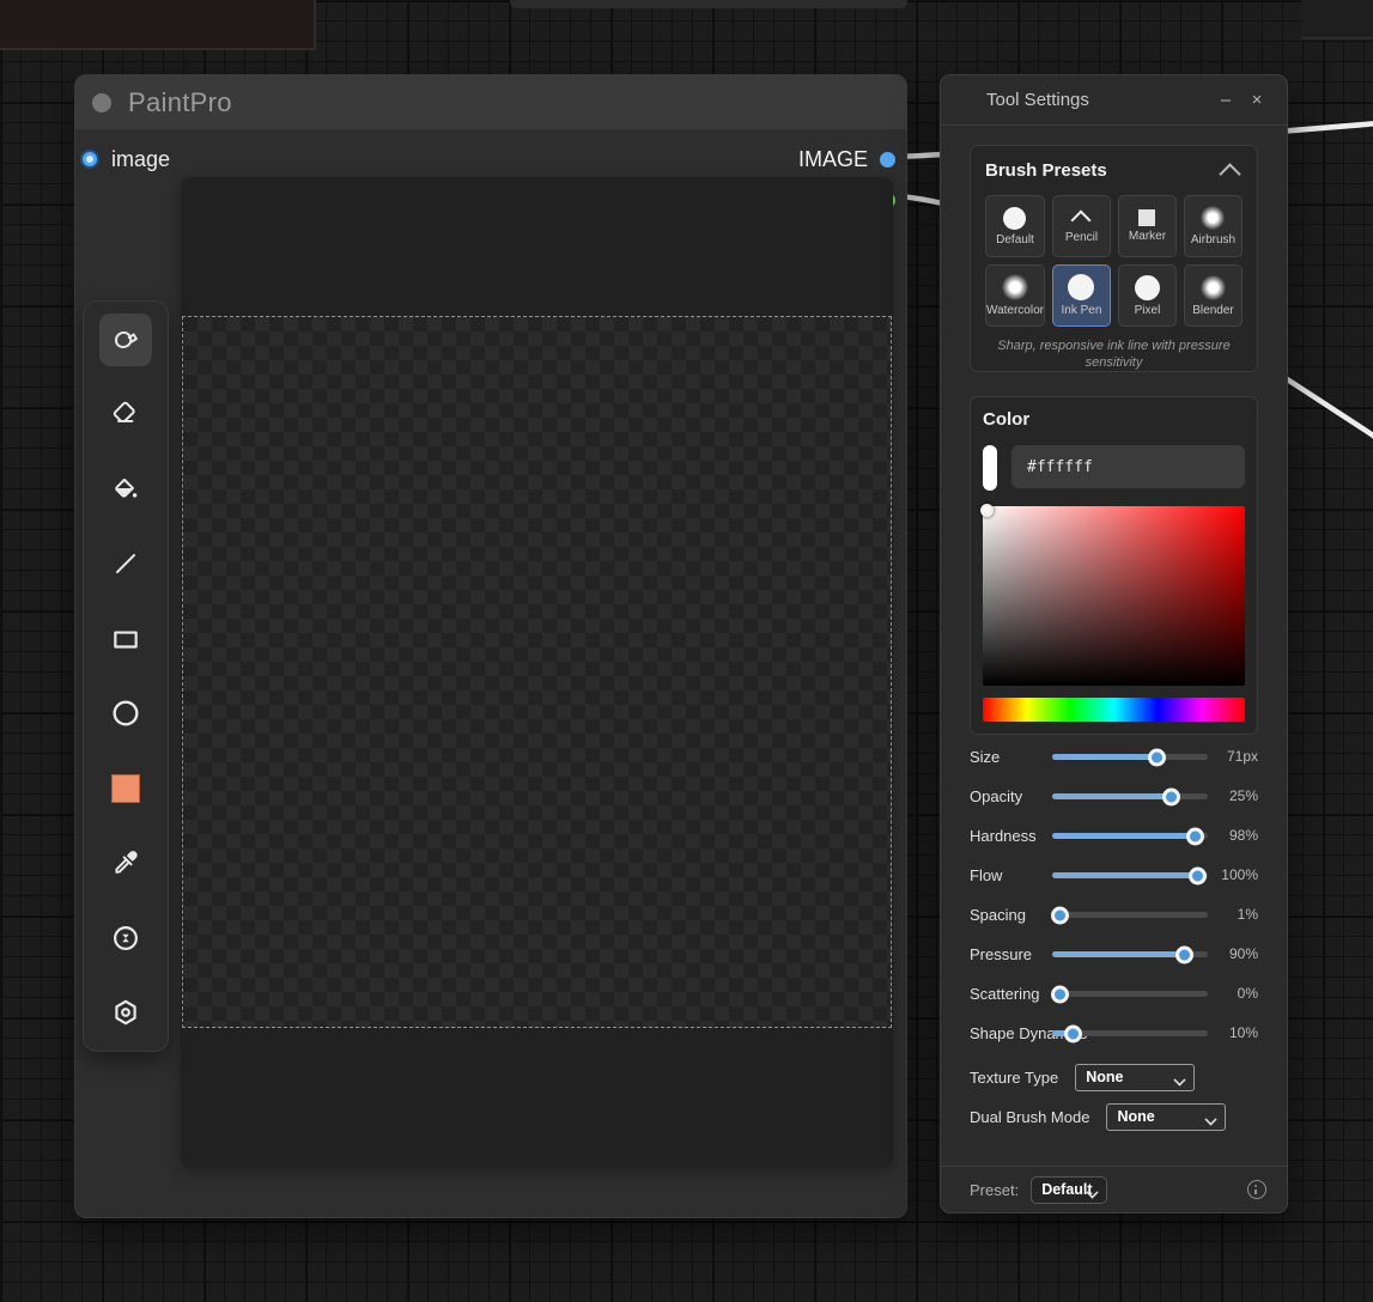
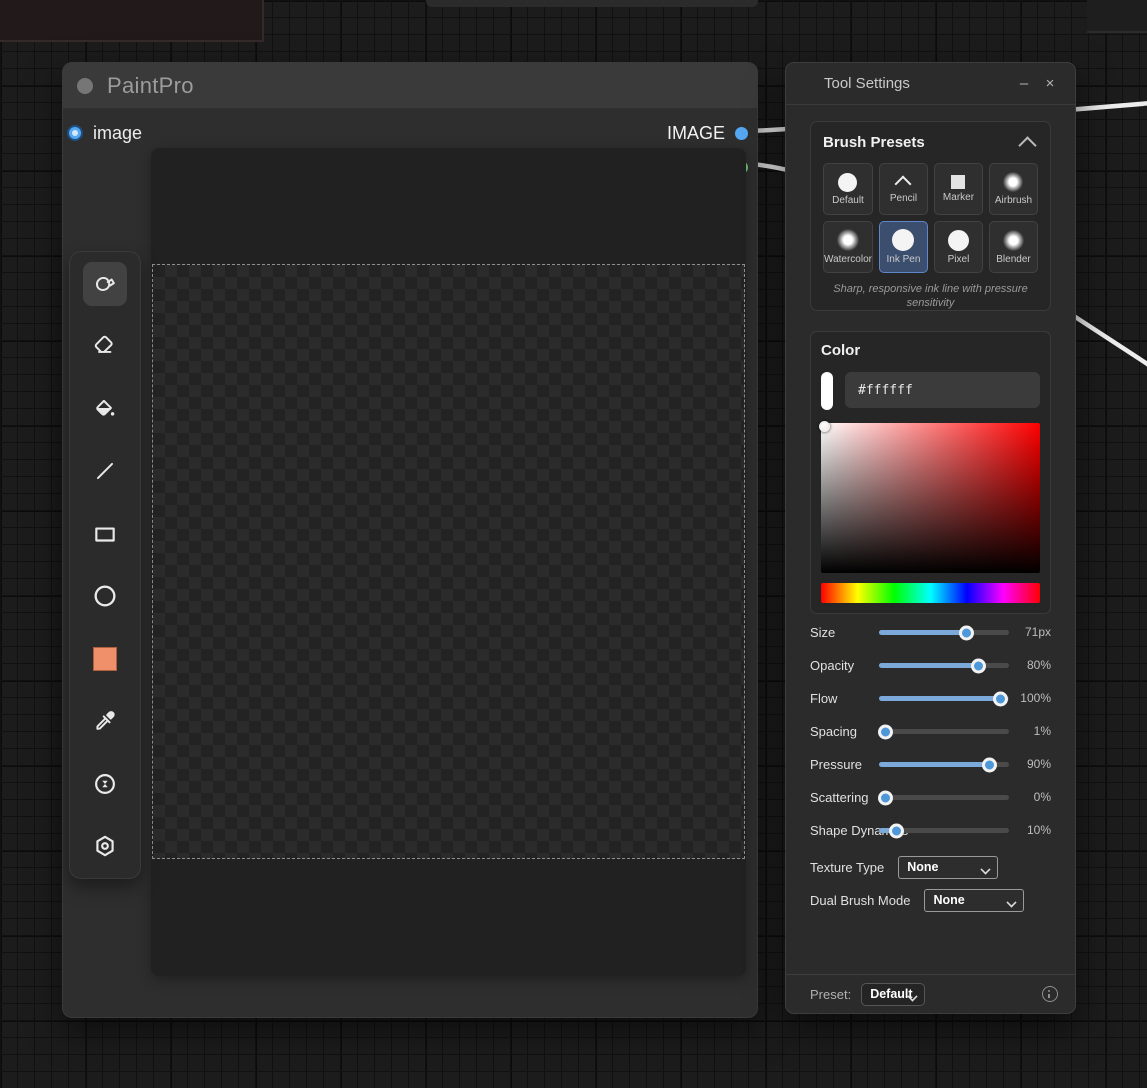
  PaintPro
  image
  IMAGE
  Tool Settings
  –
  ×
  Brush Presets
  Default
  Pencil
  Marker
  Airbrush
  Watercolor
  Ink Pen
  Pixel
  Blender
  Sharp, responsive ink line with pressure sensitivity
  Color
  #ffffff
  Size
  71px
  Opacity
- 25%
+ 80%
- Hardness
- 98%
  Flow
  100%
  Spacing
  1%
  Pressure
  90%
  Scattering
  0%
  10%
  Texture Type
  None
  Dual Brush Mode
  None
  Preset:
  Default
